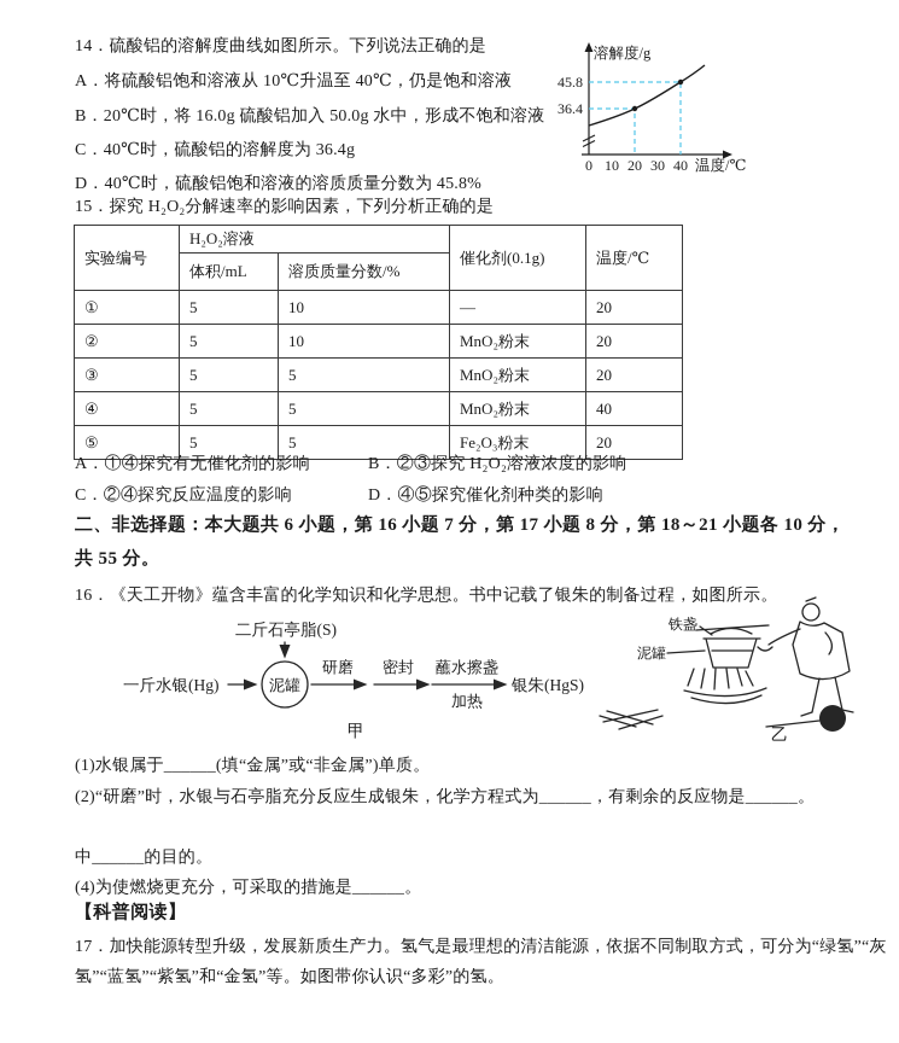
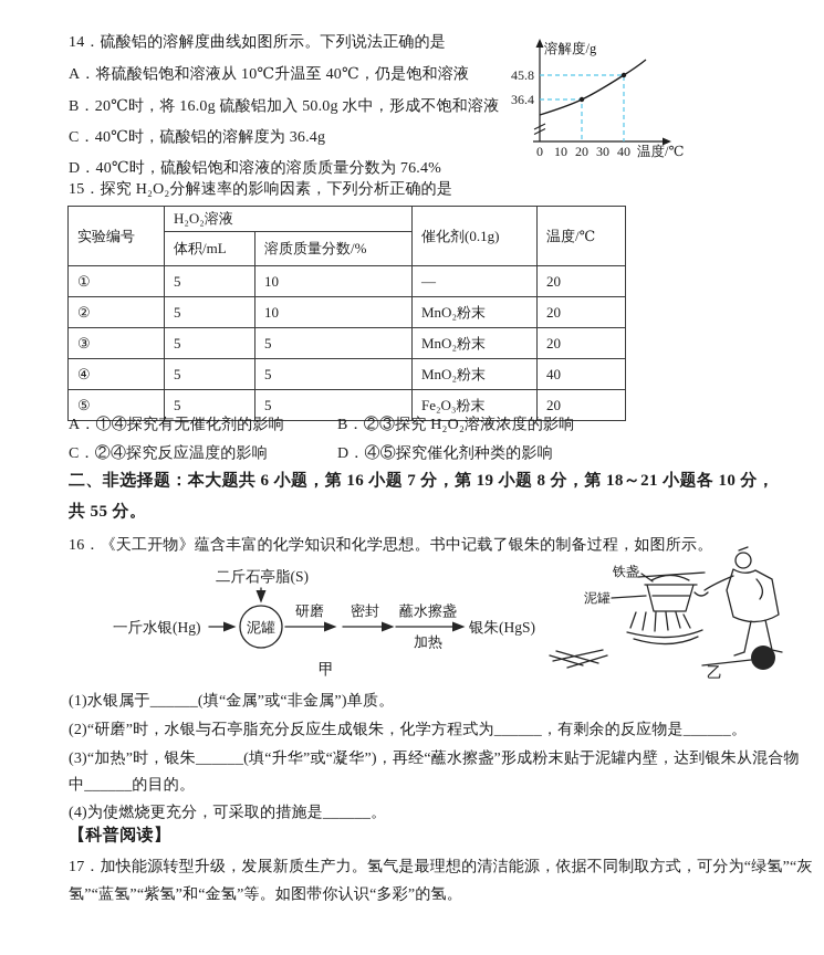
  14．硫酸铝的溶解度曲线如图所示。下列说法正确的是
  A．将硫酸铝饱和溶液从 10℃升温至 40℃，仍是饱和溶液
  B．20℃时，将 16.0g 硫酸铝加入 50.0g 水中，形成不饱和溶液
  C．40℃时，硫酸铝的溶解度为 36.4g
- D．40℃时，硫酸铝饱和溶液的溶质质量分数为 45.8%
+ D．40℃时，硫酸铝饱和溶液的溶质质量分数为 76.4%
  溶解度/g
  45.8
  36.4
  0
  10
  20
  30
  40
  温度/℃
  15．探究 H₂O₂分解速率的影响因素，下列分析正确的是
  实验编号	H₂O₂溶液	催化剂(0.1g)	温度/℃
  体积/mL	溶质质量分数/%
  ①	5	10	—	20
  ②	5	10	MnO₂粉末	20
  ③	5	5	MnO₂粉末	20
  ④	5	5	MnO₂粉末	40
  ⑤	5	5	Fe₂O₃粉末	20
  A．①④探究有无催化剂的影响
  B．②③探究 H₂O₂溶液浓度的影响
  C．②④探究反应温度的影响
  D．④⑤探究催化剂种类的影响
- 二、非选择题：本大题共 6 小题，第 16 小题 7 分，第 17 小题 8 分，第 18～21 小题各 10 分，
+ 二、非选择题：本大题共 6 小题，第 16 小题 7 分，第 19 小题 8 分，第 18～21 小题各 10 分，
  共 55 分。
  16．《天工开物》蕴含丰富的化学知识和化学思想。书中记载了银朱的制备过程，如图所示。
  二斤石亭脂(S)
  一斤水银(Hg)
  泥罐
  研磨
  密封
  蘸水擦盏
  加热
  银朱(HgS)
  甲
  铁盏
  泥罐
  乙
  (1)水银属于______(填“金属”或“非金属”)单质。
  (2)“研磨”时，水银与石亭脂充分反应生成银朱，化学方程式为______，有剩余的反应物是______。
+ (3)“加热”时，银朱______(填“升华”或“凝华”)，再经“蘸水擦盏”形成粉末贴于泥罐内壁，达到银朱从混合物
  中______的目的。
  (4)为使燃烧更充分，可采取的措施是______。
  【科普阅读】
  17．加快能源转型升级，发展新质生产力。氢气是最理想的清洁能源，依据不同制取方式，可分为“绿氢”“灰
  氢”“蓝氢”“紫氢”和“金氢”等。如图带你认识“多彩”的氢。
